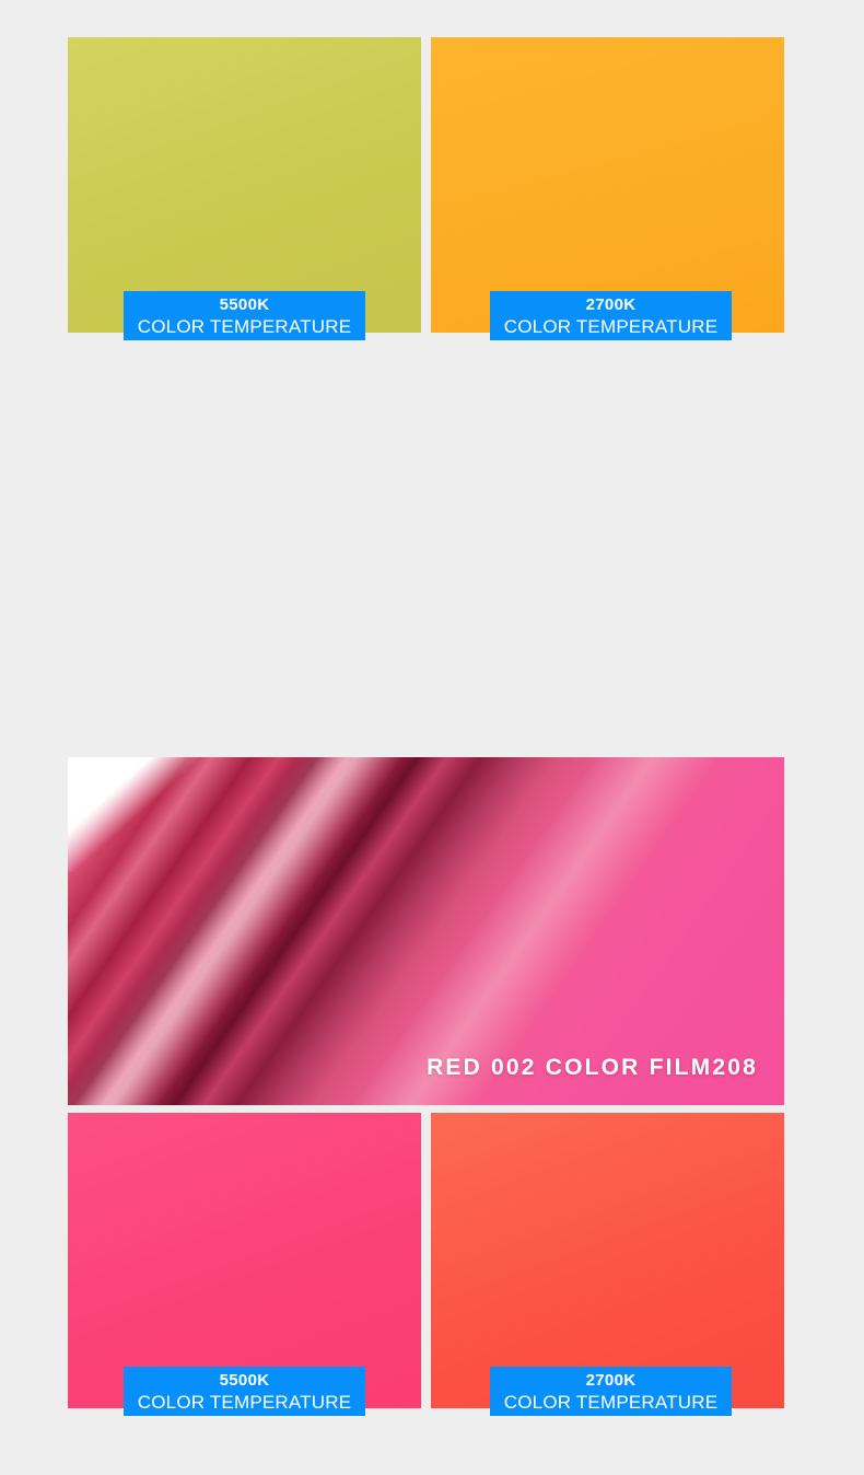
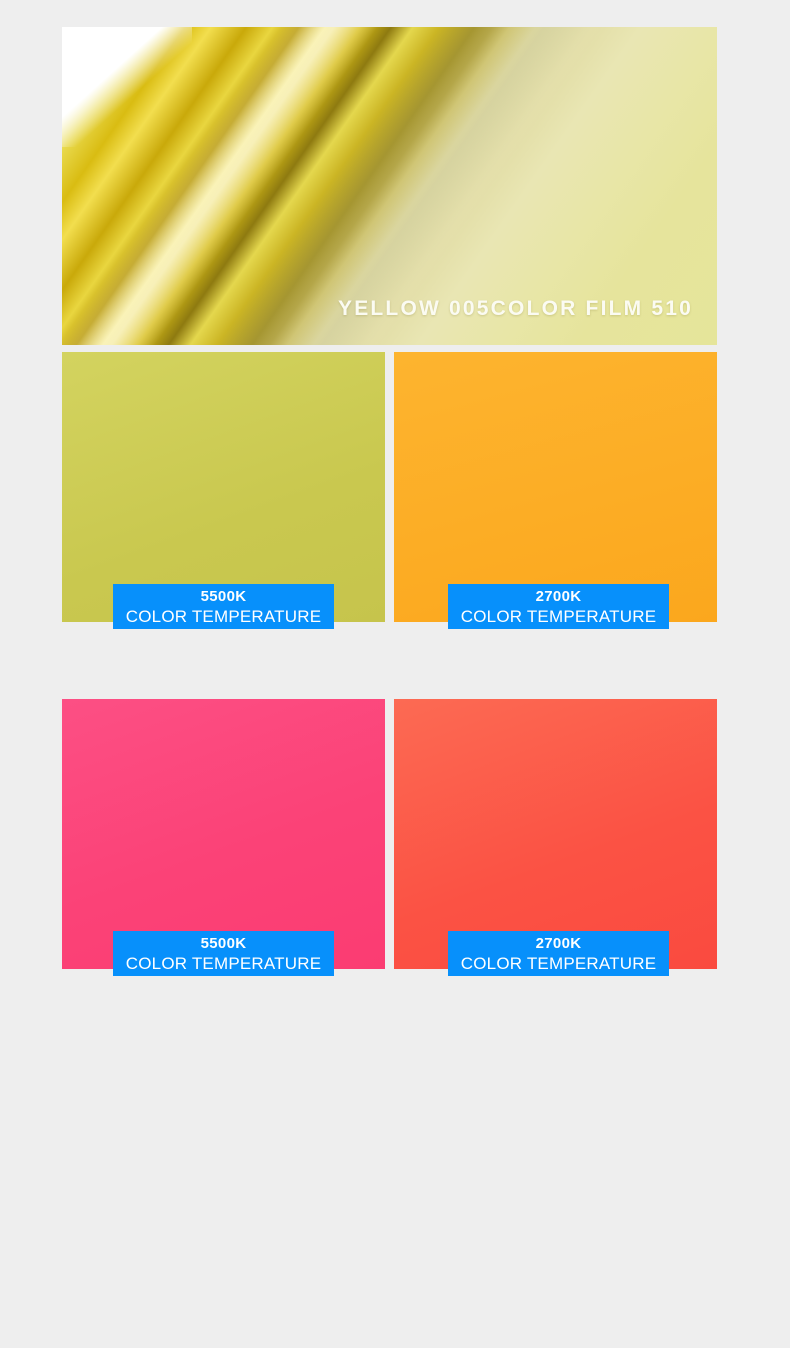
+ YELLOW 005COLOR FILM 510
  5500K
  COLOR TEMPERATURE
  2700K
  COLOR TEMPERATURE
- RED 002 COLOR FILM208
  5500K
  COLOR TEMPERATURE
  2700K
  COLOR TEMPERATURE
